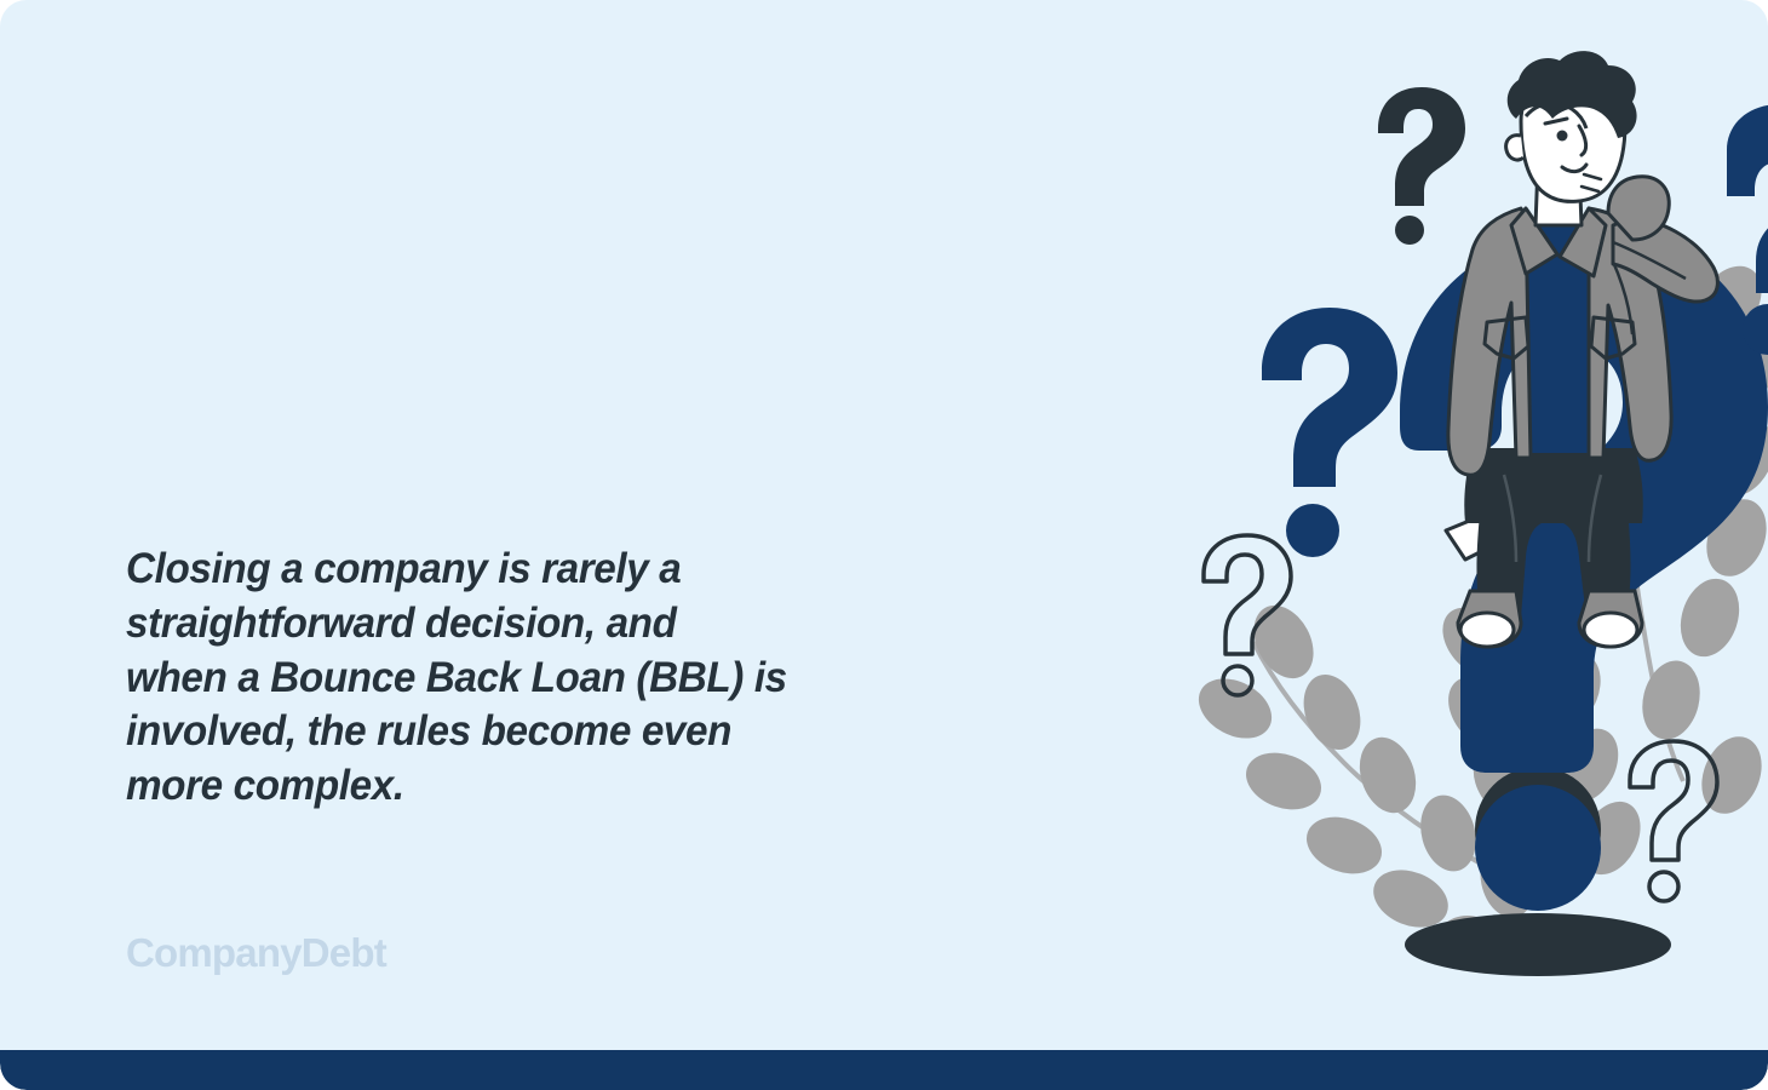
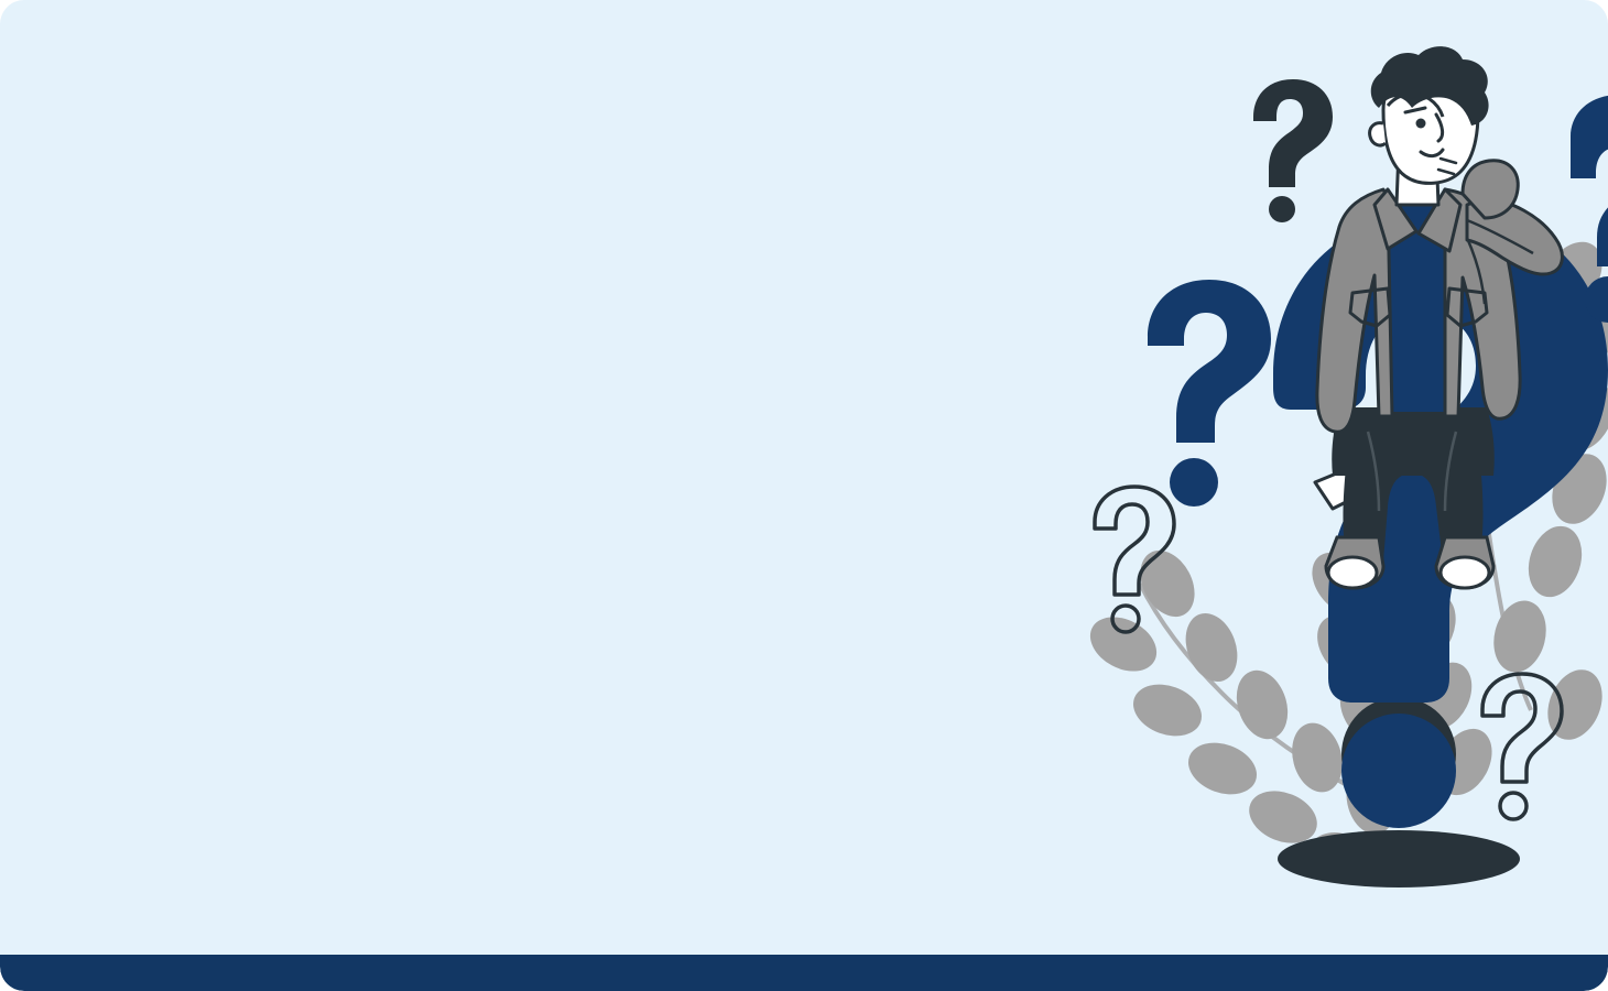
- Closing a company is rarely a
- straightforward decision, and
- when a Bounce Back Loan (BBL) is
- involved, the rules become even
- more complex.
- CompanyDebt
